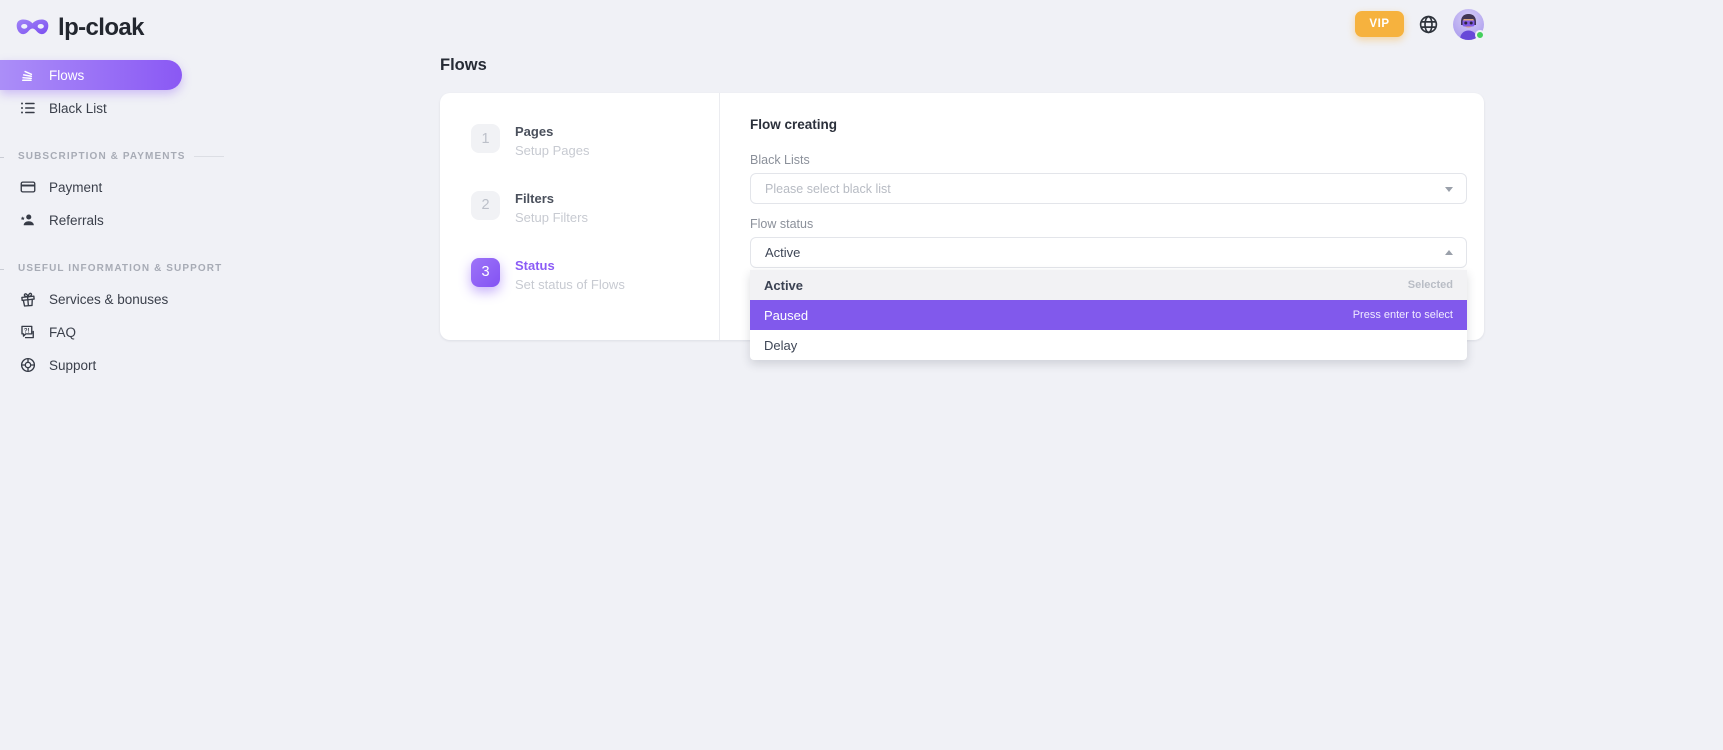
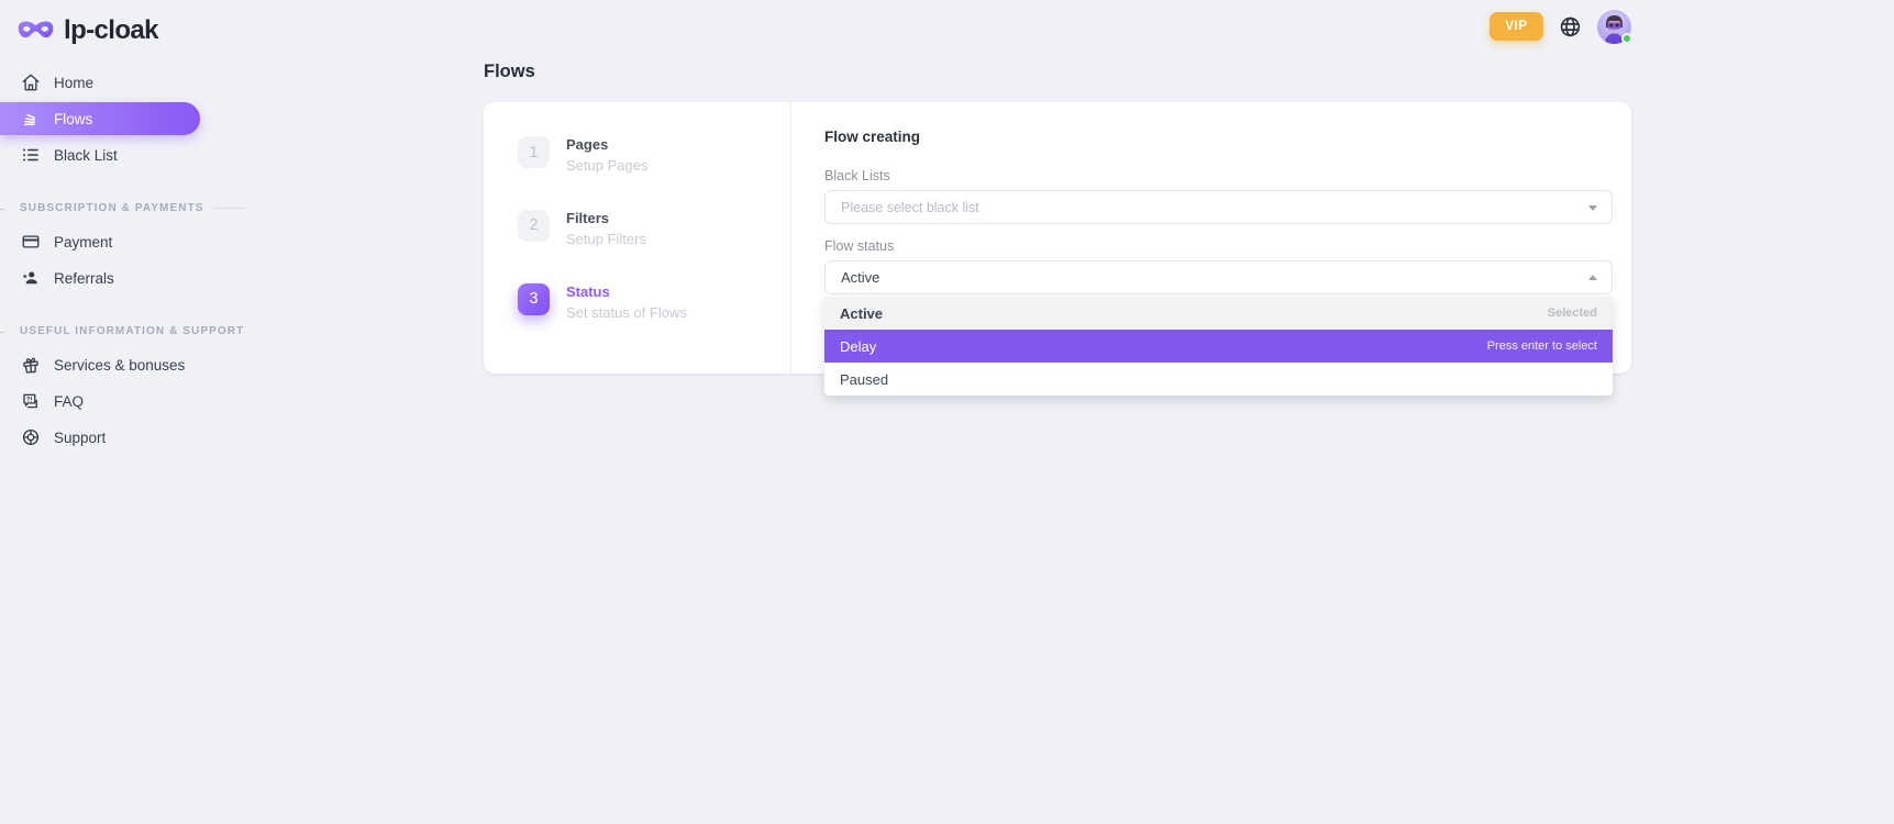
  lp-cloak
+ Home
  Flows
  Black List
  SUBSCRIPTION & PAYMENTS
  Payment
  Referrals
  USEFUL INFORMATION & SUPPORT
  Services & bonuses
  FAQ
  Support
  VIP
  Flows
  1
  Pages
  Setup Pages
  2
  Filters
  Setup Filters
  3
  Status
  Set status of Flows
  Flow creating
  Black Lists
  Please select black list
  Flow status
  Active
  Active
  Selected
- Paused
+ Delay
  Press enter to select
- Delay
+ Paused
